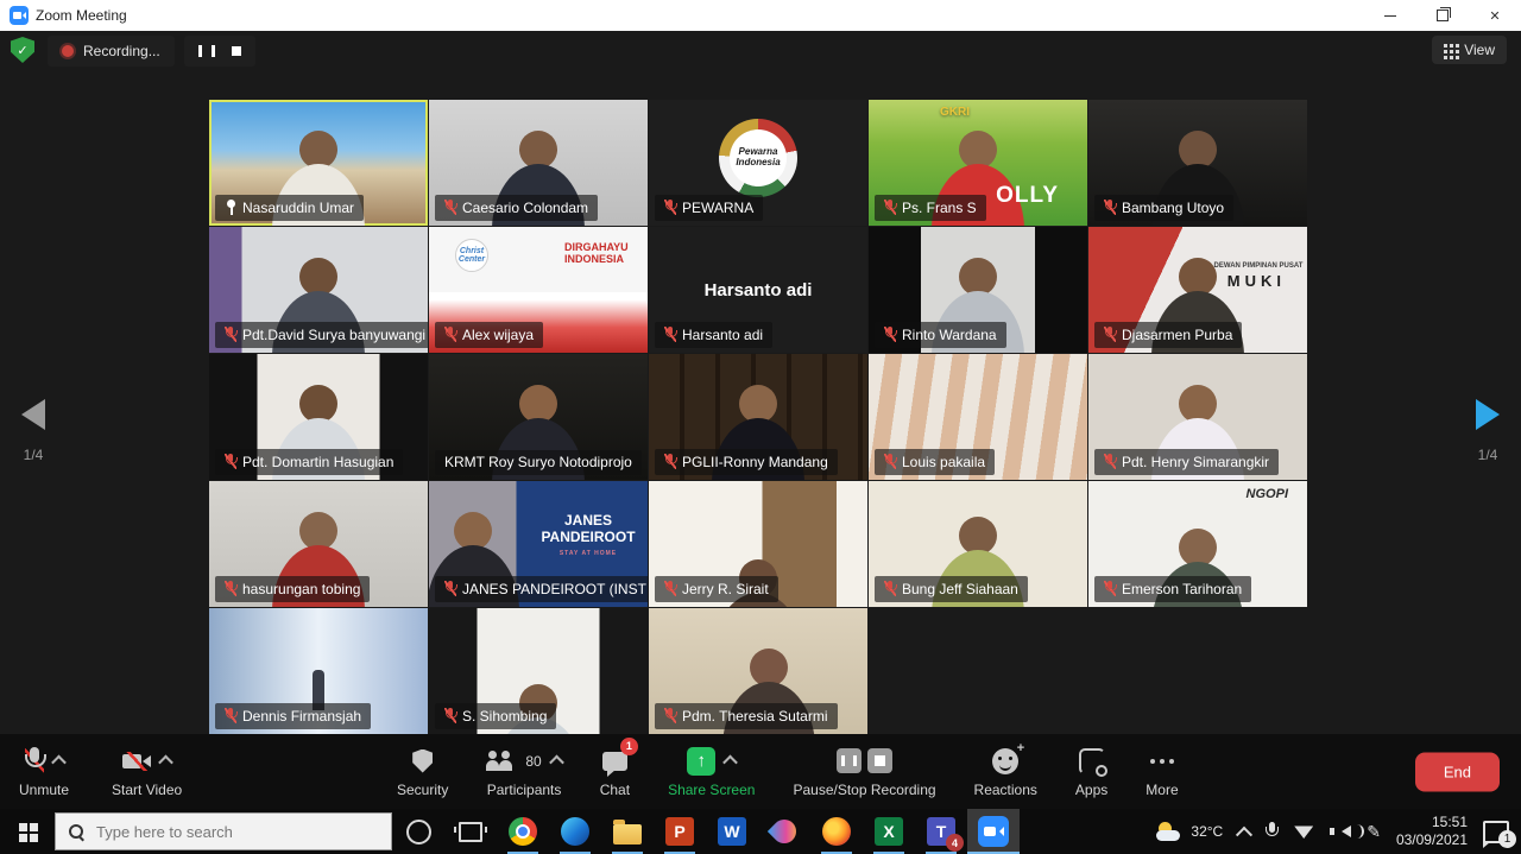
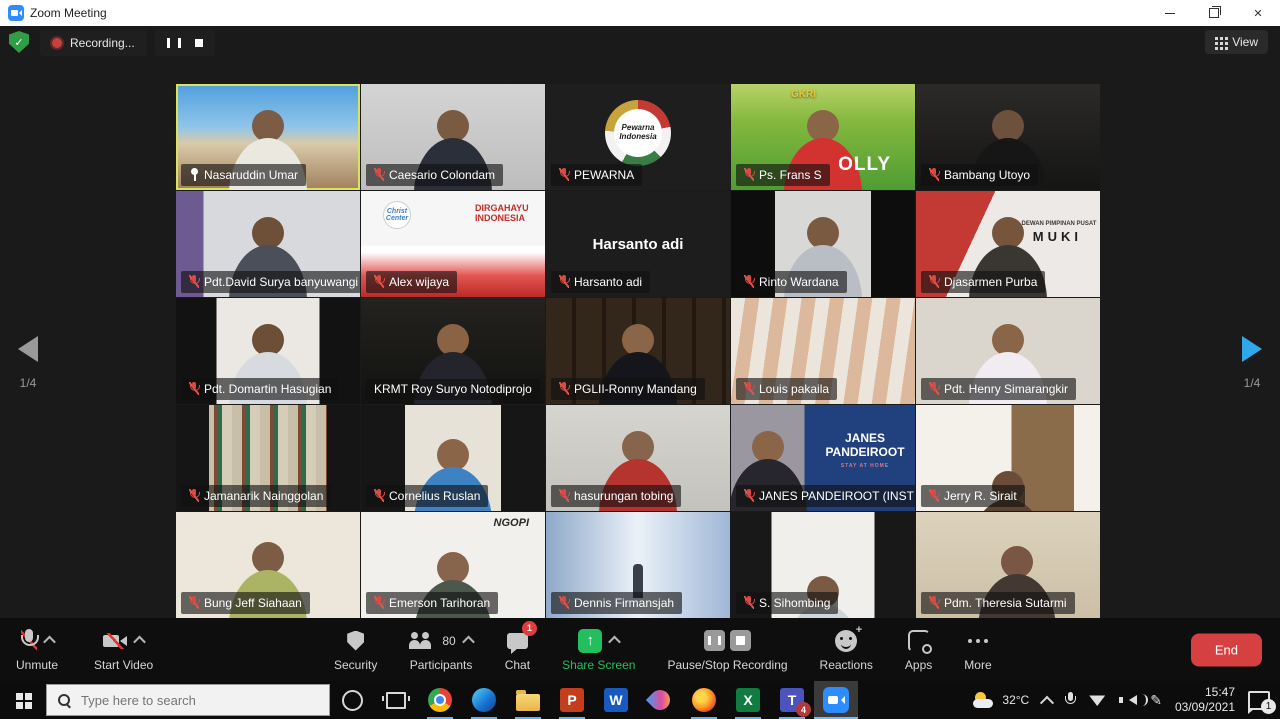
  Zoom Meeting
  ✕
  ✓
  Recording...
  View
  1/4
  1/4
  Nasaruddin Umar
  Caesario Colondam
  Pewarna Indonesia
  PEWARNA
  GKRI
  OLLY
  Ps. Frans S
  Bambang Utoyo
  Pdt.David Surya banyuwangi
  DIRGAHAYU INDONESIA
  Alex wijaya
  Harsanto adi
  Harsanto adi
  Rinto Wardana
  MUKI
  Djasarmen Purba
  Pdt. Domartin Hasugian
  KRMT Roy Suryo Notodiprojo
  PGLII-Ronny Mandang
  Louis pakaila
  Pdt. Henry Simarangkir
+ Jamanarik Nainggolan
+ Cornelius Ruslan
  hasurungan tobing
  JANES PANDEIROOT
  JANES PANDEIROOT (INST
  Jerry R. Sirait
  Bung Jeff Siahaan
  NGOPI
  Emerson Tarihoran
  Dennis Firmansjah
  S. Sihombing
  Pdm. Theresia Sutarmi
  Unmute
  Start Video
  Security
  80
  Participants
  1
  Chat
  ↑
  Share Screen
  Pause/Stop Recording
  +
  Reactions
  Apps
  More
  End
  Type here to search
  P
  W
  X
  T
  4
  32°C
  ✎
- 15:51
+ 15:47
  03/09/2021
  1
